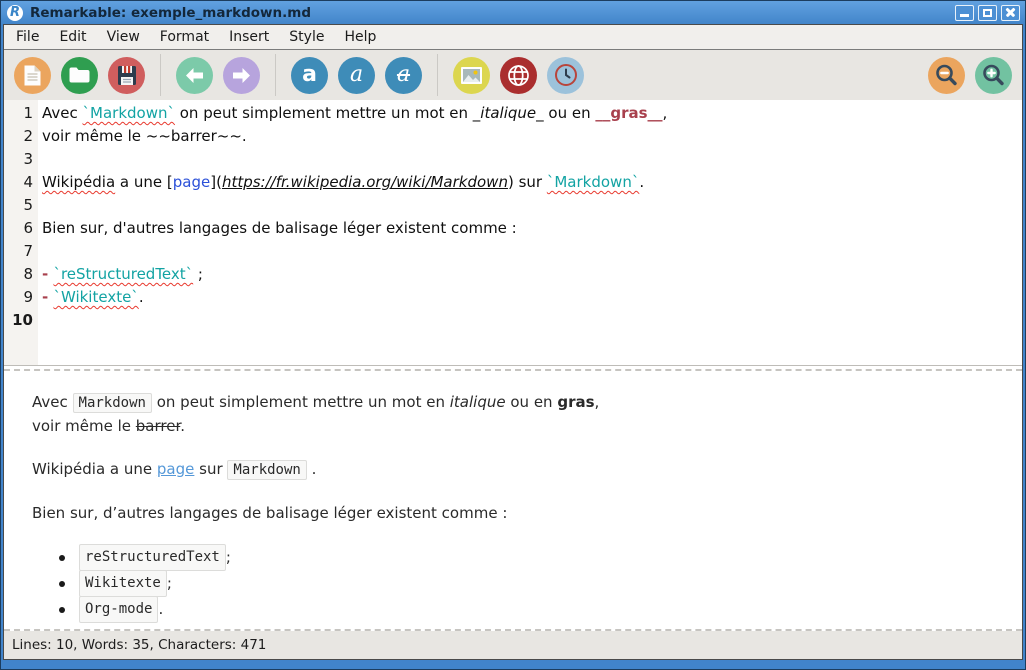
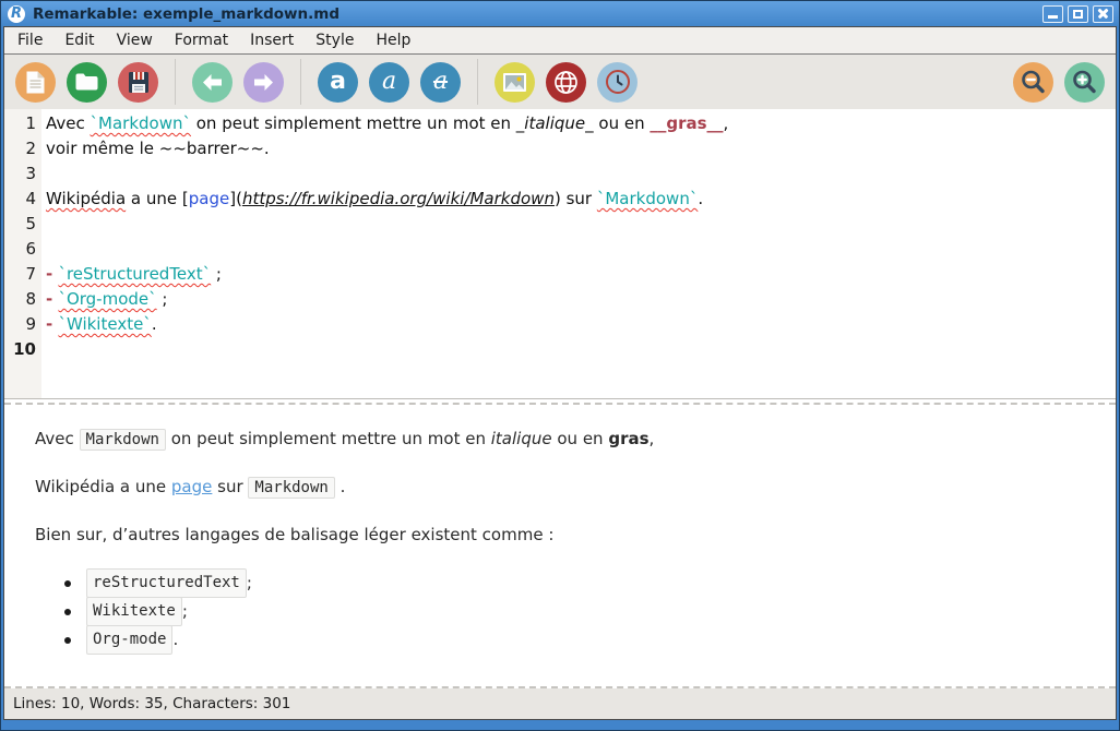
  R
  Remarkable: exemple_markdown.md
  File
  Edit
  View
  Format
  Insert
  Style
  Help
  a
  a
  a
  1
  2
  3
  4
  5
  6
  7
  8
  9
  10
  Avec `Markdown` on peut simplement mettre un mot en _italique_ ou en __gras__,
  voir même le ~~barrer~~.
  Wikipédia a une [page](https://fr.wikipedia.org/wiki/Markdown) sur `Markdown`.
- Bien sur, d'autres langages de balisage léger existent comme :
  - `reStructuredText` ;
+ - `Org-mode` ;
  - `Wikitexte`.
  Avec Markdown on peut simplement mettre un mot en italique ou en gras,
- voir même le barrer.
  Wikipédia a une page sur Markdown .
  Bien sur, d’autres langages de balisage léger existent comme :
  reStructuredText
  ;
  Wikitexte
  ;
  Org-mode
  .
- Lines: 10, Words: 35, Characters: 471
+ Lines: 10, Words: 35, Characters: 301
